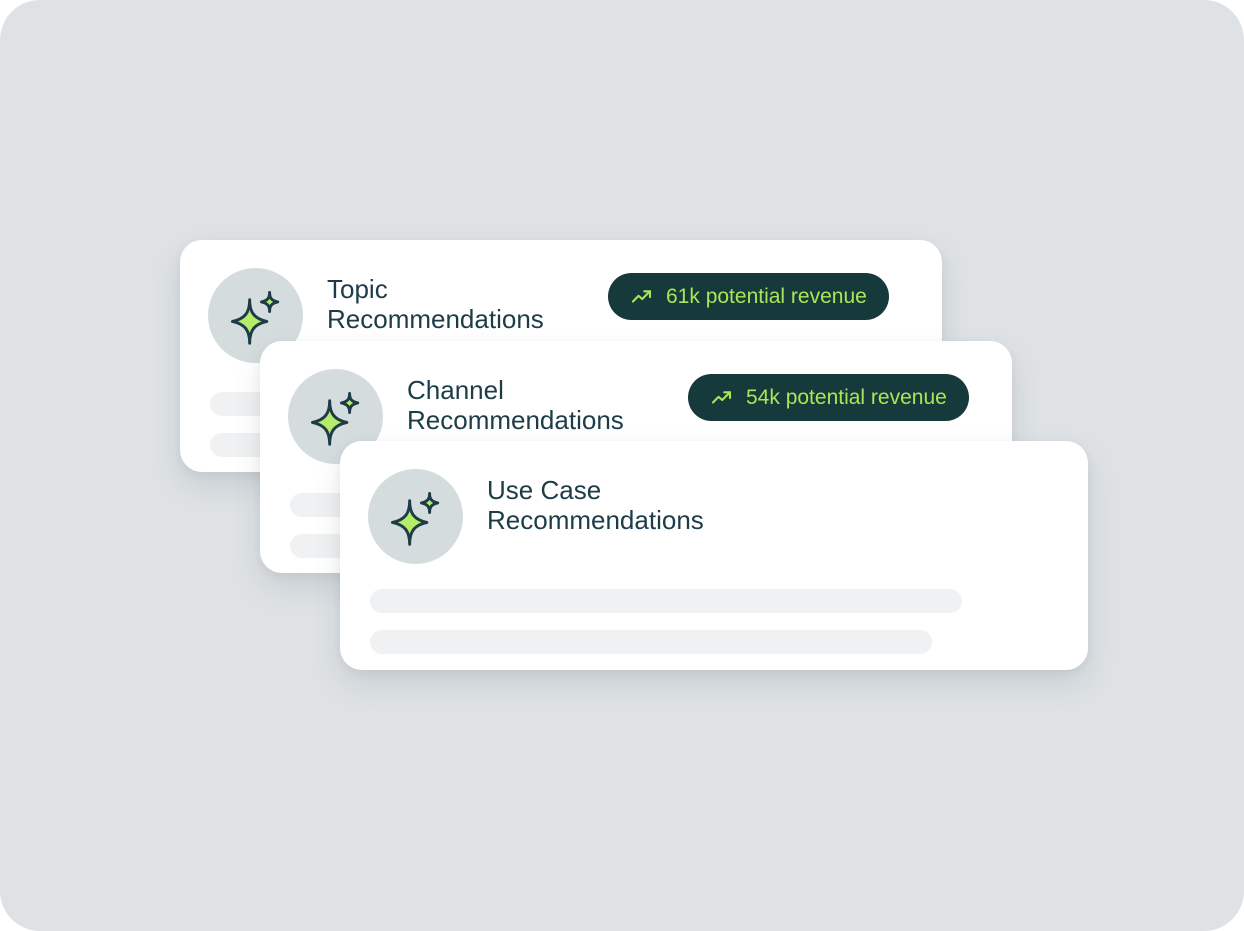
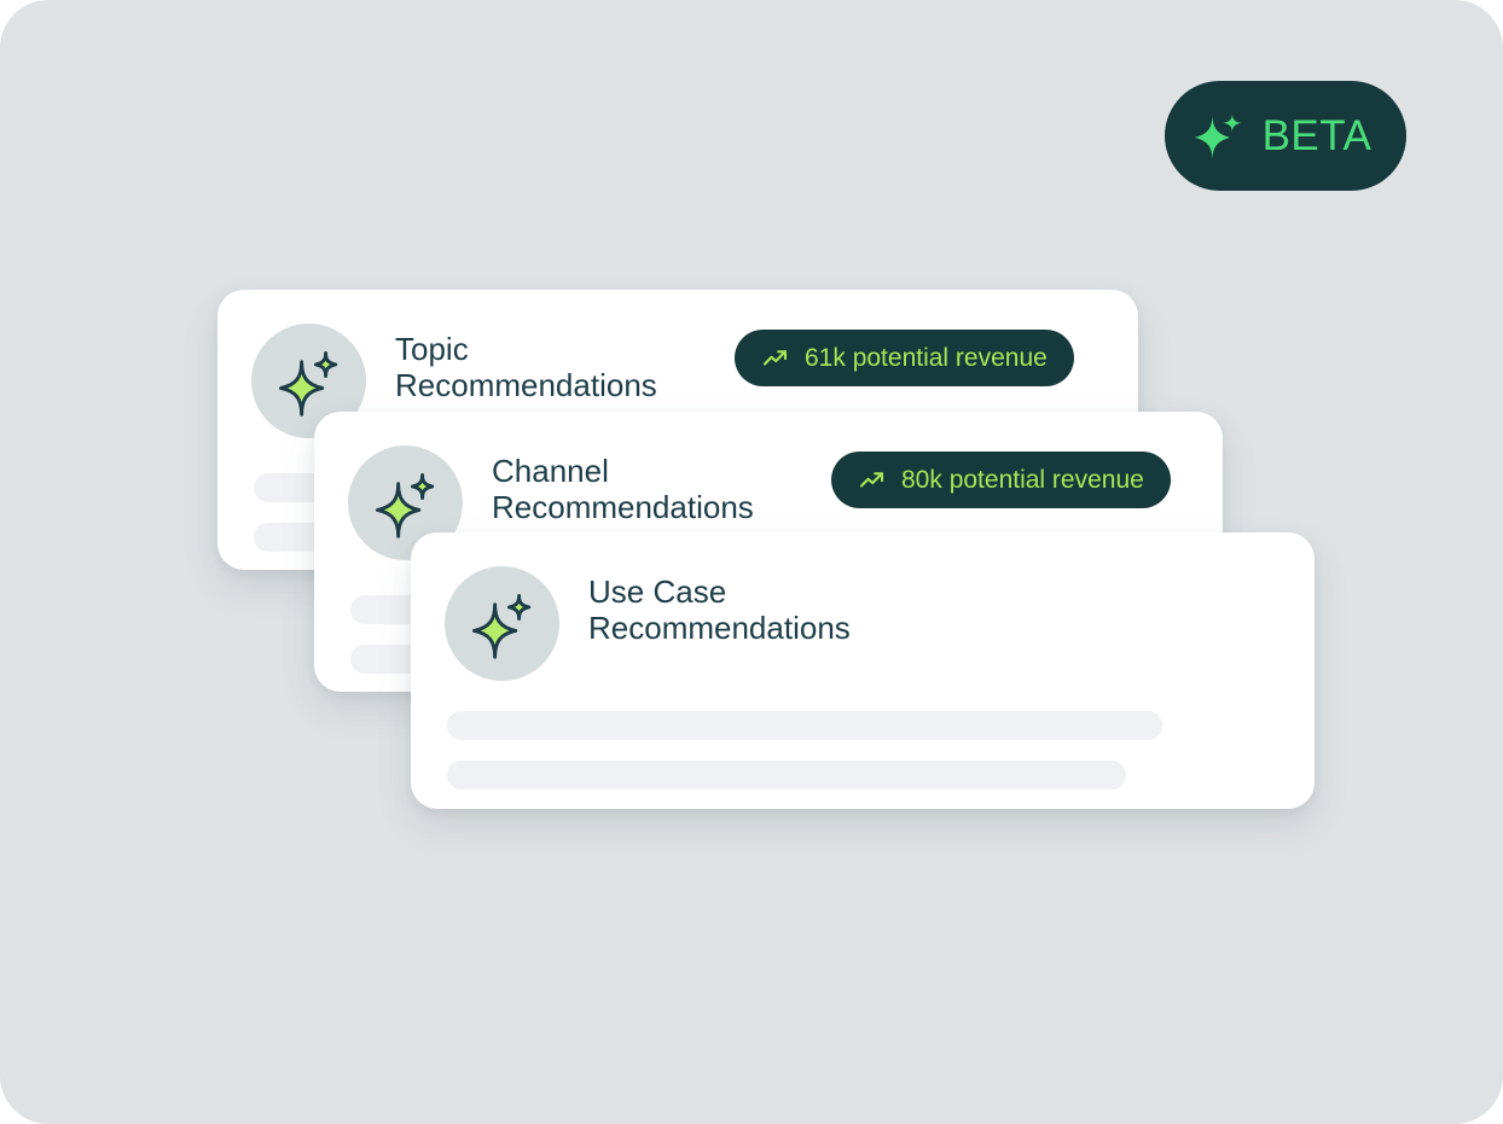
+ BETA
  Topic
  Recommendations
  61k potential revenue
  Channel
  Recommendations
- 54k potential revenue
+ 80k potential revenue
  Use Case
  Recommendations
